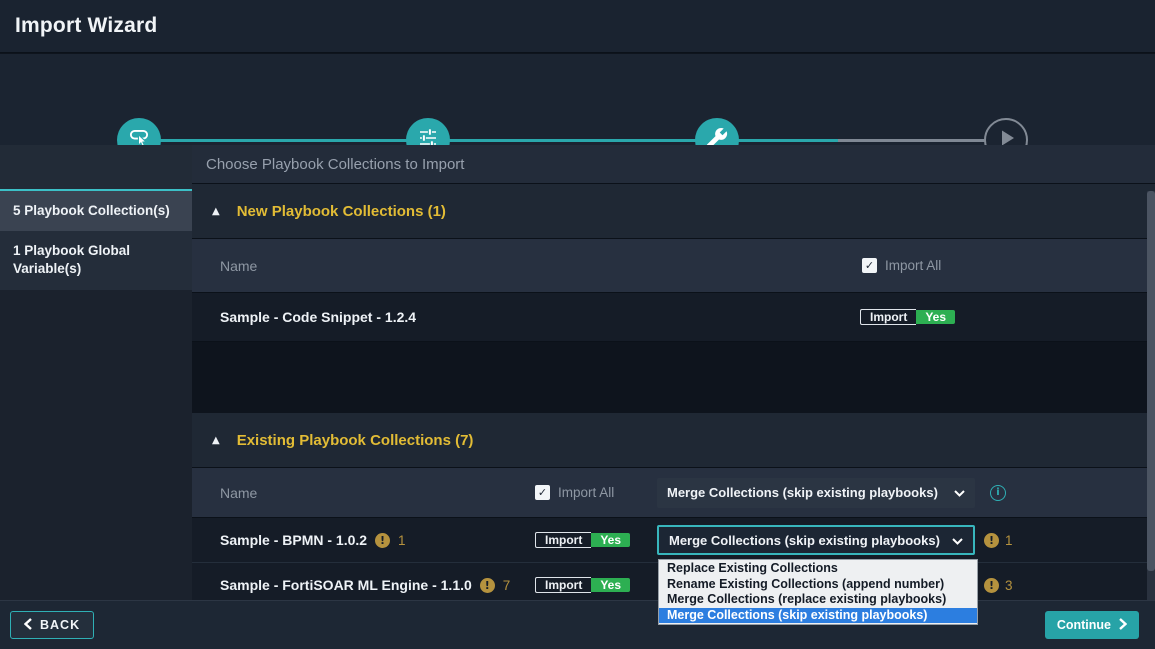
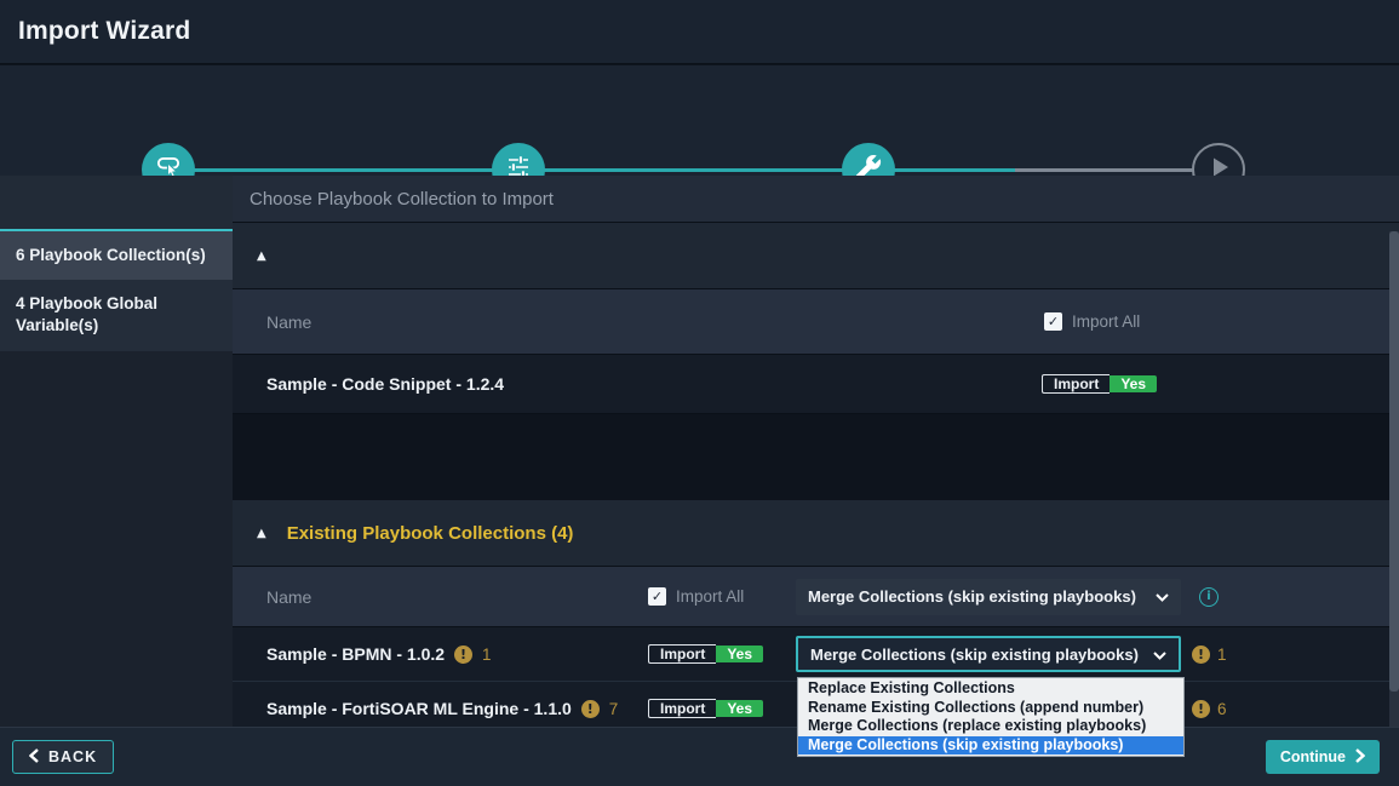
  Import Wizard
- 5 Playbook Collection(s)
+ 6 Playbook Collection(s)
- 1 Playbook Global Variable(s)
+ 4 Playbook Global Variable(s)
- Choose Playbook Collections to Import
+ Choose Playbook Collection to Import
  ▲
- New Playbook Collections (1)
  Name
  ✓
  Import All
  Sample - Code Snippet - 1.2.4
  Import
  Yes
  ▲
- Existing Playbook Collections (7)
+ Existing Playbook Collections (4)
  Name
  ✓
  Import All
  Merge Collections (skip existing playbooks)
  i
  Sample - BPMN - 1.0.2
  !
  1
  Import
  Yes
  Merge Collections (skip existing playbooks)
  !
  1
  Sample - FortiSOAR ML Engine - 1.1.0
  !
  7
  Import
  Yes
  !
- 3
+ 6
  Replace Existing Collections
  Rename Existing Collections (append number)
  Merge Collections (replace existing playbooks)
  Merge Collections (skip existing playbooks)
  BACK
  Continue
